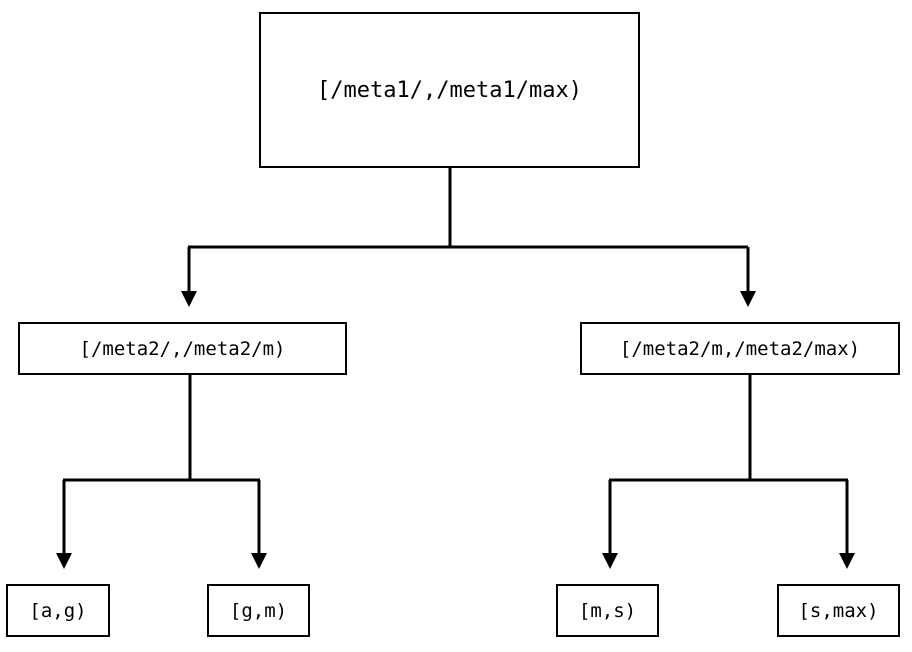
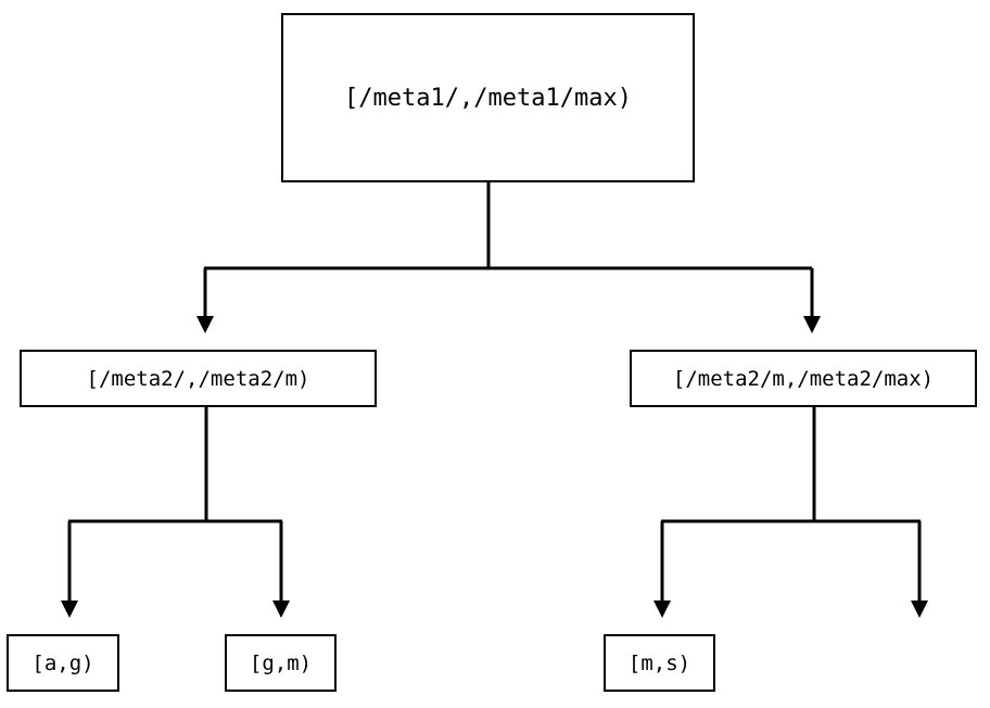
  [/meta1/,/meta1/max)
  [/meta2/,/meta2/m)
  [/meta2/m,/meta2/max)
  [a,g)
  [g,m)
  [m,s)
- [s,max)
